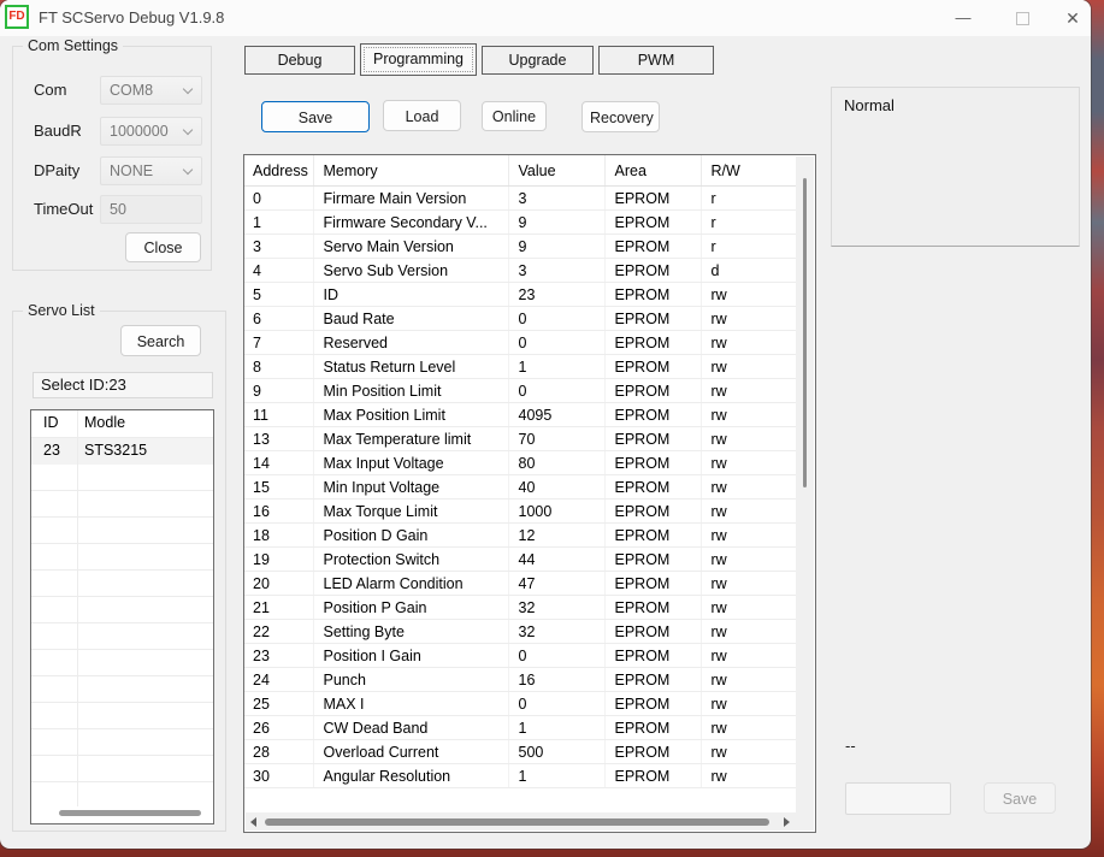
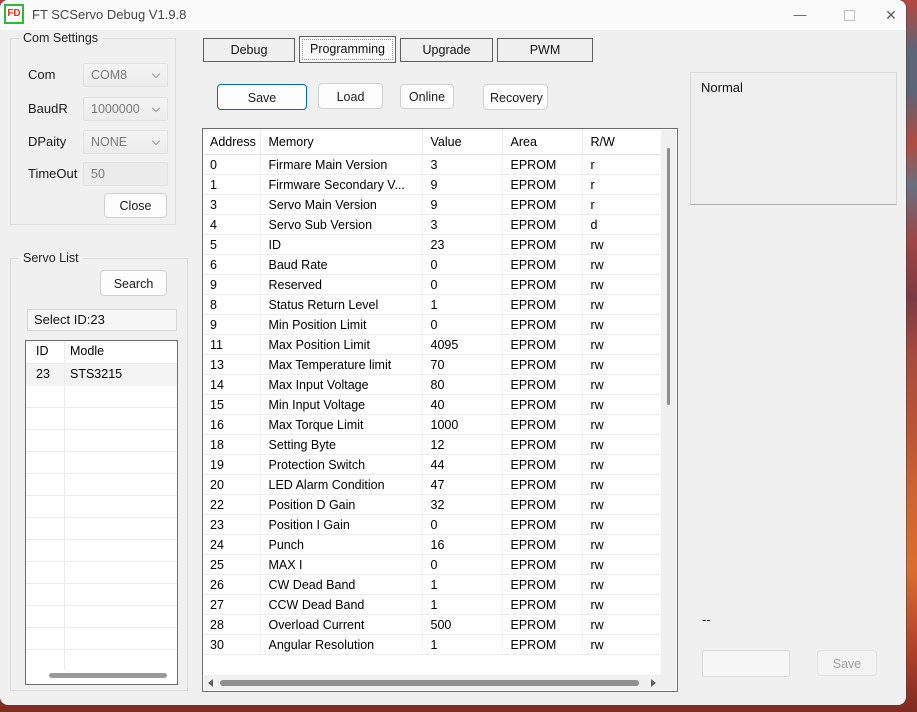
  FD
  FT SCServo Debug V1.9.8
  —
  ✕
  Com Settings
  Com
  COM8
  BaudR
  1000000
  DPaity
  NONE
  TimeOut
  50
  Close
  Servo List
  Search
  Select ID:23
  ID
  Modle
  23
  STS3215
  Debug
  Programming
  Upgrade
  PWM
  Save
  Load
  Online
  Recovery
  Address	Memory	Value	Area	R/W
  0	Firmare Main Version	3	EPROM	r
  1	Firmware Secondary V...	9	EPROM	r
  3	Servo Main Version	9	EPROM	r
  4	Servo Sub Version	3	EPROM	d
  5	ID	23	EPROM	rw
  6	Baud Rate	0	EPROM	rw
- 7	Reserved	0	EPROM	rw
+ 9	Reserved	0	EPROM	rw
  8	Status Return Level	1	EPROM	rw
  9	Min Position Limit	0	EPROM	rw
  11	Max Position Limit	4095	EPROM	rw
  13	Max Temperature limit	70	EPROM	rw
  14	Max Input Voltage	80	EPROM	rw
  15	Min Input Voltage	40	EPROM	rw
  16	Max Torque Limit	1000	EPROM	rw
- 18	Position D Gain	12	EPROM	rw
+ 18	Setting Byte	12	EPROM	rw
  19	Protection Switch	44	EPROM	rw
  20	LED Alarm Condition	47	EPROM	rw
- 21	Position P Gain	32	EPROM	rw
- 22	Setting Byte	32	EPROM	rw
+ 22	Position D Gain	32	EPROM	rw
  23	Position I Gain	0	EPROM	rw
  24	Punch	16	EPROM	rw
  25	MAX I	0	EPROM	rw
  26	CW Dead Band	1	EPROM	rw
+ 27	CCW Dead Band	1	EPROM	rw
  28	Overload Current	500	EPROM	rw
  30	Angular Resolution	1	EPROM	rw
  Normal
  --
  Save
